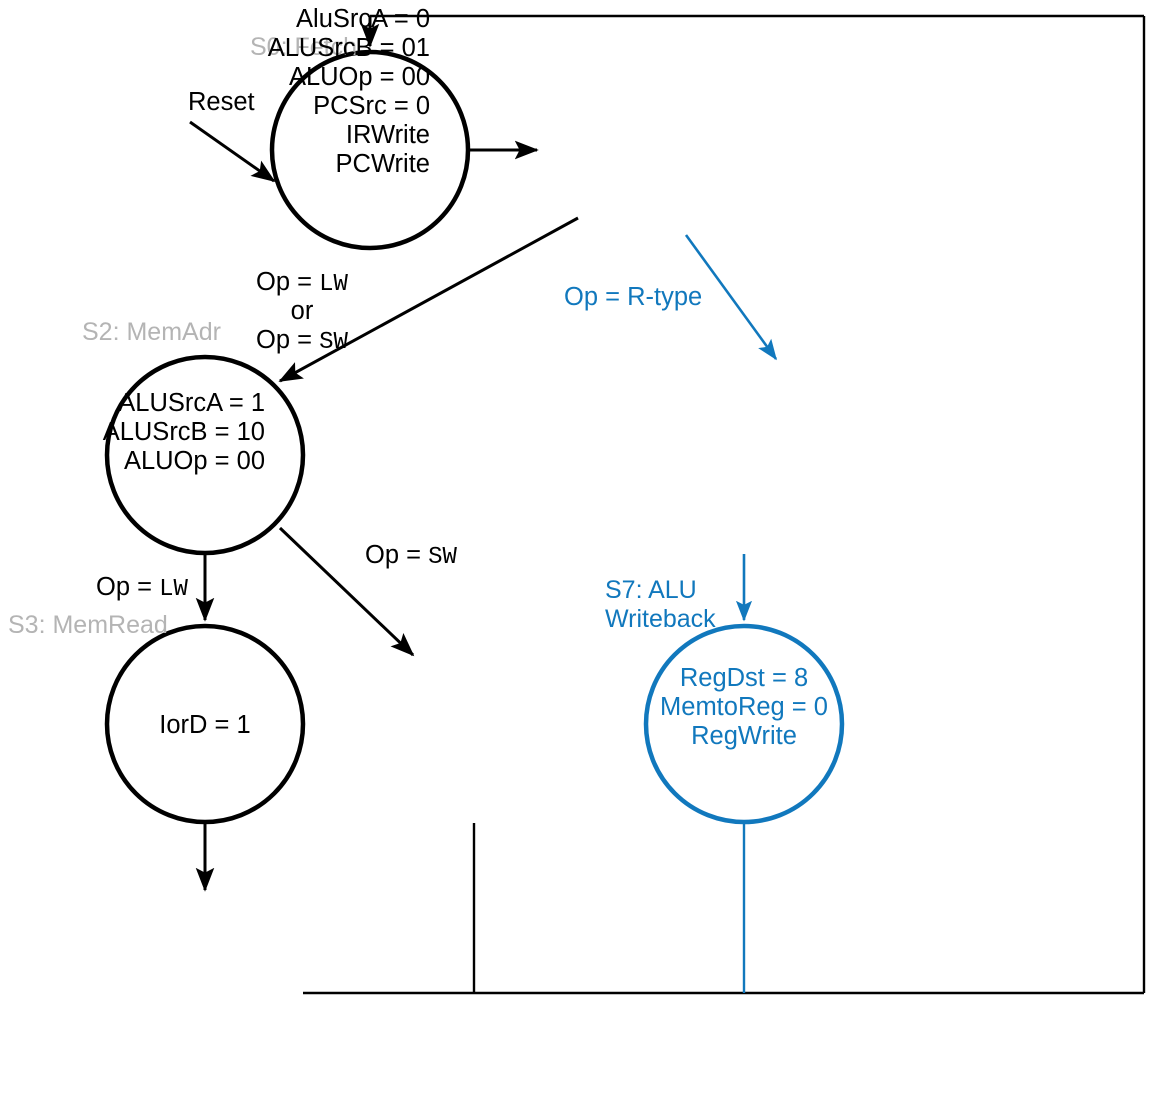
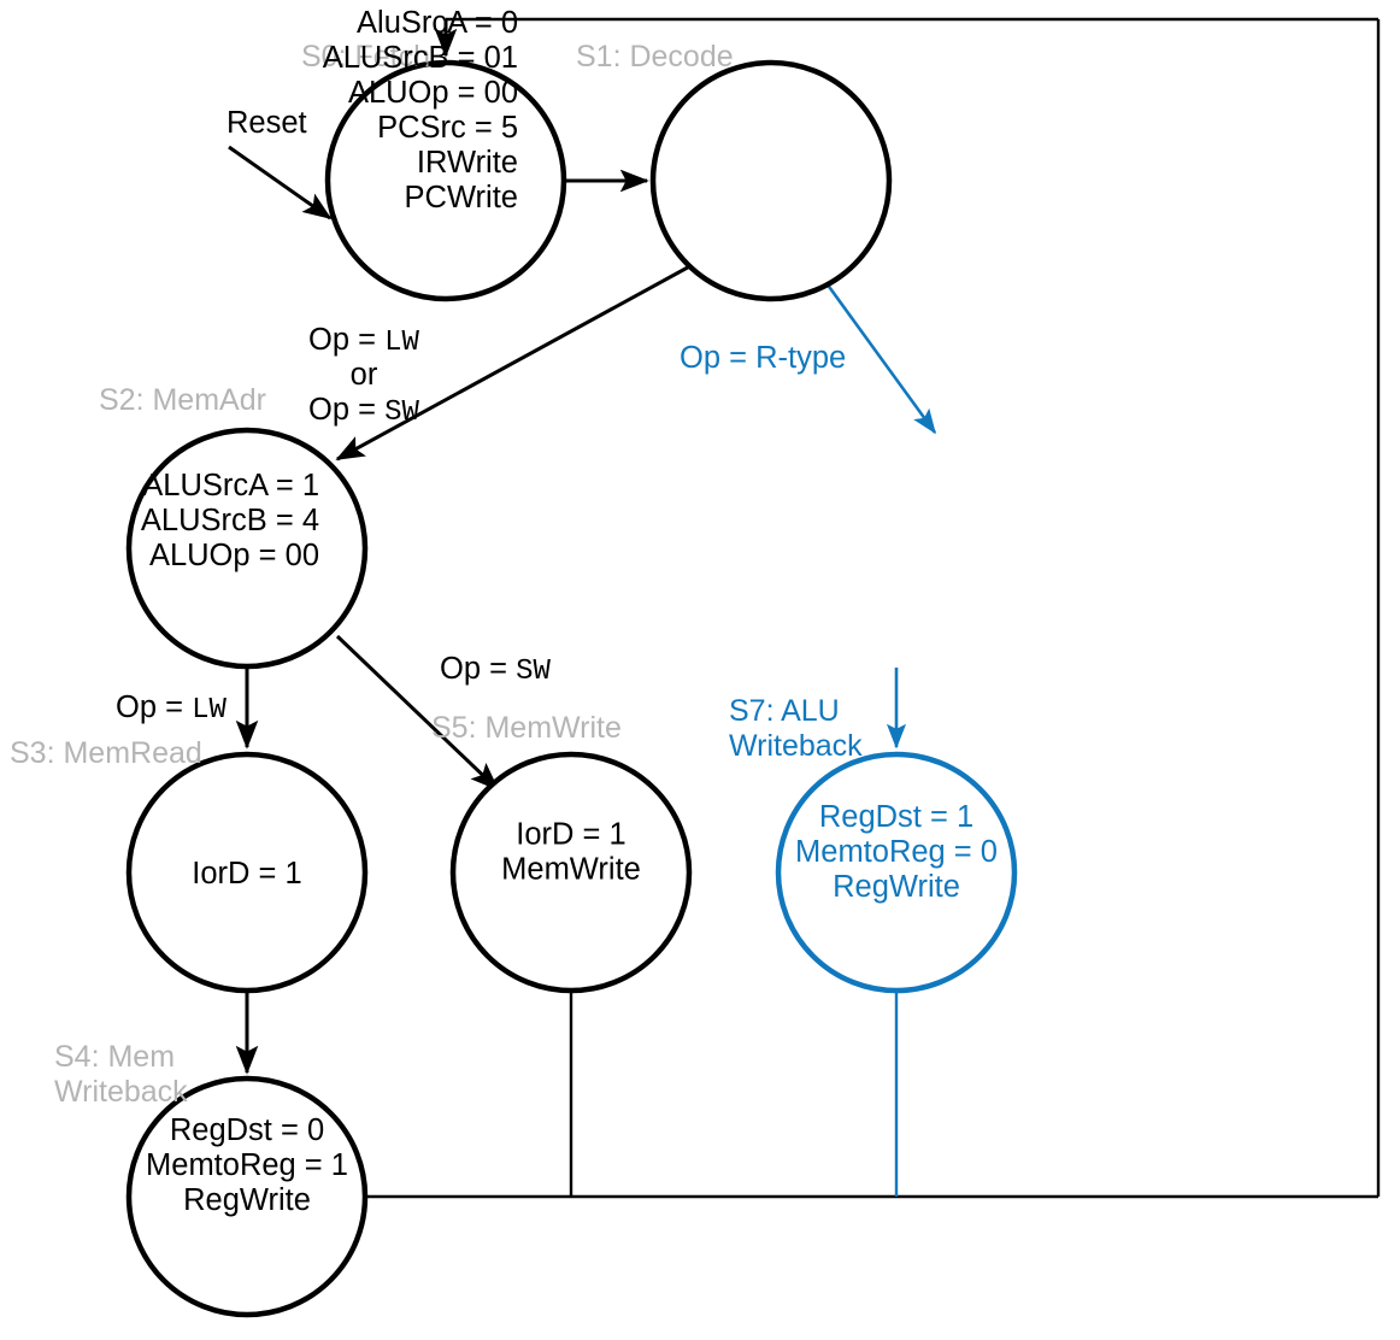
  S0: Fetch
- AluSrcA = 0 ALUSrcB = 01 ALUOp = 00 PCSrc = 0 IRWrite PCWrite
+ AluSrcA = 0 ALUSrcB = 01 ALUOp = 00 PCSrc = 5 IRWrite PCWrite
+ S1: Decode
  S2: MemAdr
- ALUSrcA = 1 ALUSrcB = 10 ALUOp = 00
+ ALUSrcA = 1 ALUSrcB = 4 ALUOp = 00
  S3: MemRead
  IorD = 1
+ S4: Mem Writeback
+ RegDst = 0 MemtoReg = 1 RegWrite
+ S5: MemWrite
+ IorD = 1 MemWrite
  S7: ALU Writeback
- RegDst = 8 MemtoReg = 0 RegWrite
+ RegDst = 1 MemtoReg = 0 RegWrite
  Reset
  Op = LW or Op = SW
  Op = R-type
  Op = LW
  Op = SW
